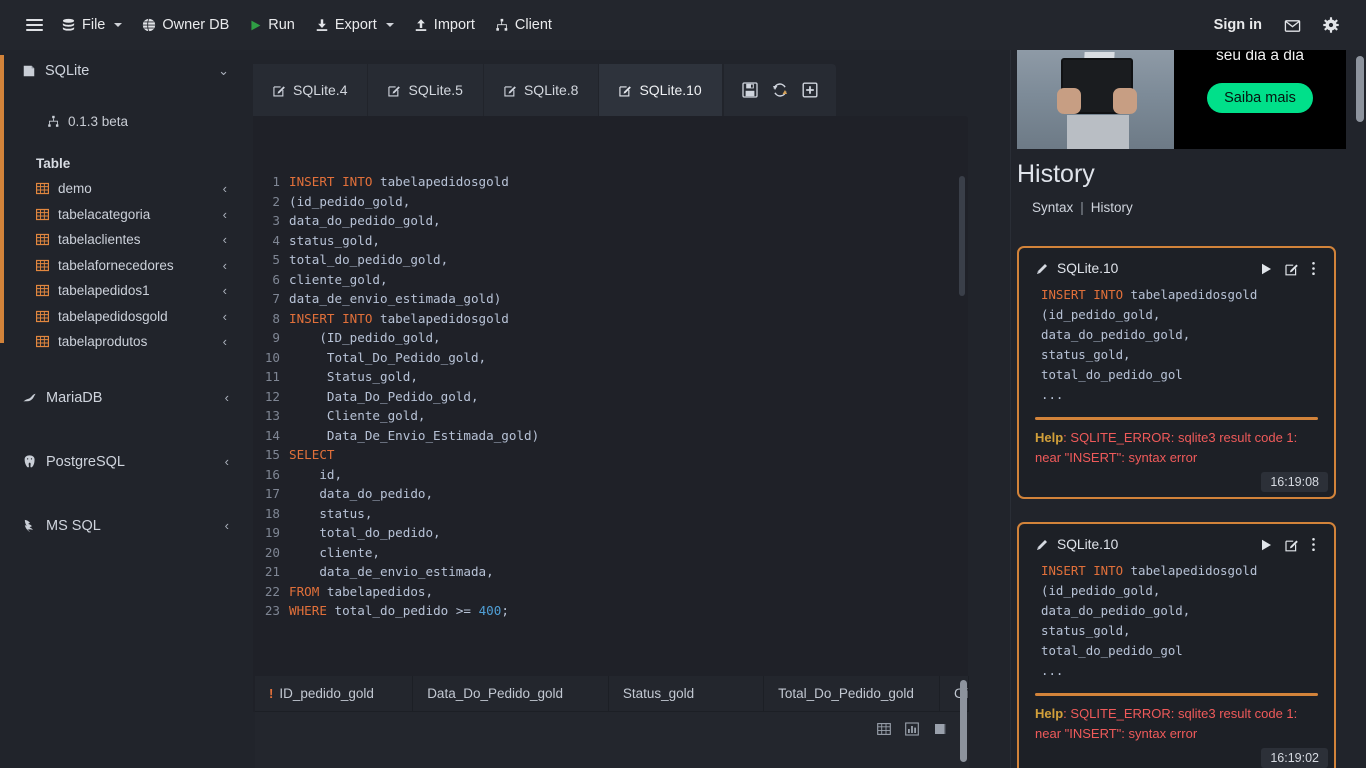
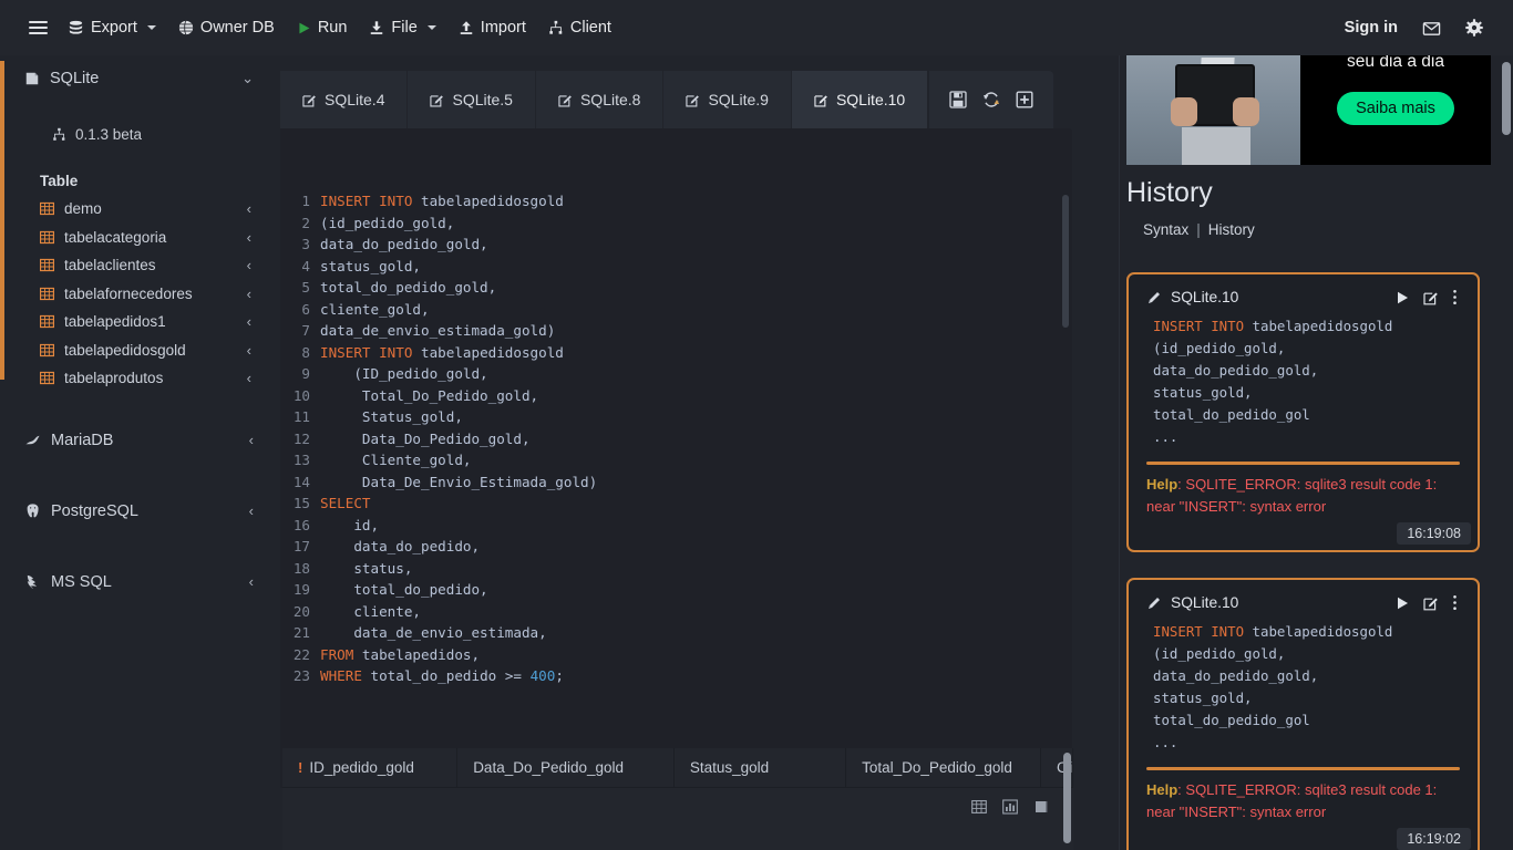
- File
+ Export
  Owner DB
  Run
- Export
+ File
  Import
  Client
  Sign in
  SQLite
  ⌄
  0.1.3 beta
  Table
  demo
  ‹
  tabelacategoria
  ‹
  tabelaclientes
  ‹
  tabelafornecedores
  ‹
  tabelapedidos1
  ‹
  tabelapedidosgold
  ‹
  tabelaprodutos
  ‹
  MariaDB
  ‹
  PostgreSQL
  ‹
  MS SQL
  ‹
  SQLite.4
  SQLite.5
  SQLite.8
+ SQLite.9
  SQLite.10
  1
  INSERT INTO tabelapedidosgold
  2
  (id_pedido_gold,
  3
  data_do_pedido_gold,
  4
  status_gold,
  5
  total_do_pedido_gold,
  6
  cliente_gold,
  7
  data_de_envio_estimada_gold)
  8
  INSERT INTO tabelapedidosgold
  9
  (ID_pedido_gold,
  10
  Total_Do_Pedido_gold,
  11
  Status_gold,
  12
  Data_Do_Pedido_gold,
  13
  Cliente_gold,
  14
  Data_De_Envio_Estimada_gold)
  15
  SELECT
  16
  id,
  17
  data_do_pedido,
  18
  status,
  19
  total_do_pedido,
  20
  cliente,
  21
  data_de_envio_estimada,
  22
  FROM tabelapedidos,
  23
  WHERE total_do_pedido >= 400;
  !
  ID_pedido_gold
  Data_Do_Pedido_gold
  Status_gold
  Total_Do_Pedido_gold
  seu dia a dia
  Saiba mais
  History
  Syntax | History
  SQLite.10
  INSERT INTO tabelapedidosgold
  (id_pedido_gold,
  data_do_pedido_gold,
  status_gold,
  total_do_pedido_gol
  ...
  Help: SQLITE_ERROR: sqlite3 result code 1: near "INSERT": syntax error
  16:19:08
  SQLite.10
  INSERT INTO tabelapedidosgold
  (id_pedido_gold,
  data_do_pedido_gold,
  status_gold,
  total_do_pedido_gol
  ...
  Help: SQLITE_ERROR: sqlite3 result code 1: near "INSERT": syntax error
  16:19:02
